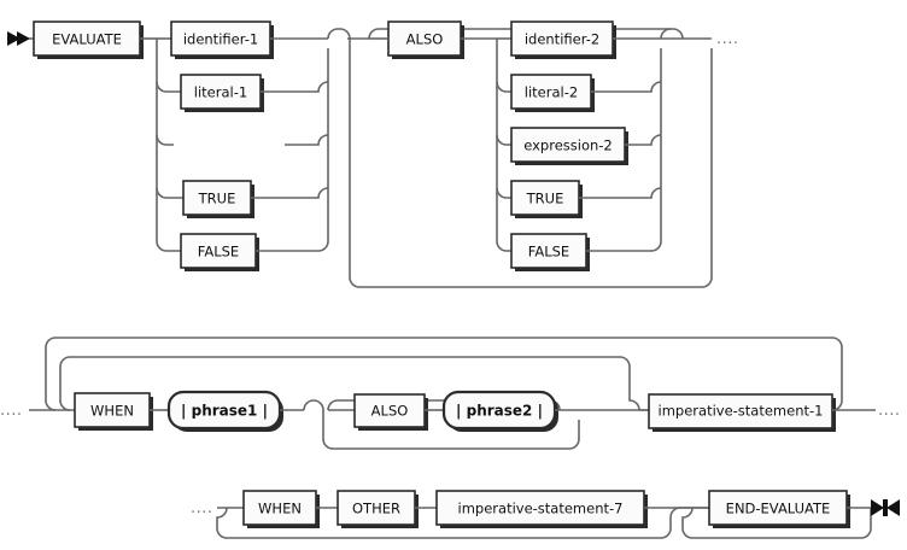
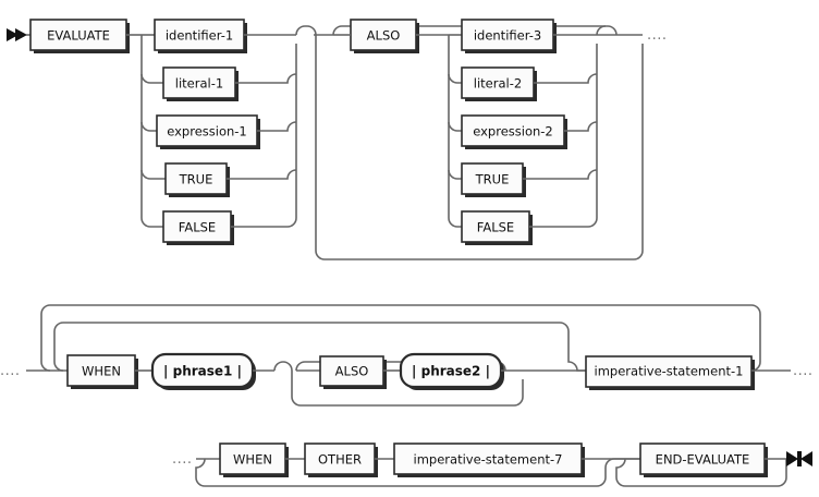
  EVALUATE
  identifier-1
  literal-1
+ expression-1
  TRUE
  FALSE
  ALSO
- identifier-2
+ identifier-3
  literal-2
  expression-2
  TRUE
  FALSE
  ....
  ....
  WHEN
  | phrase1 |
  ALSO
  | phrase2 |
  imperative-statement-1
  ....
  ....
  WHEN
  OTHER
  imperative-statement-7
  END-EVALUATE
